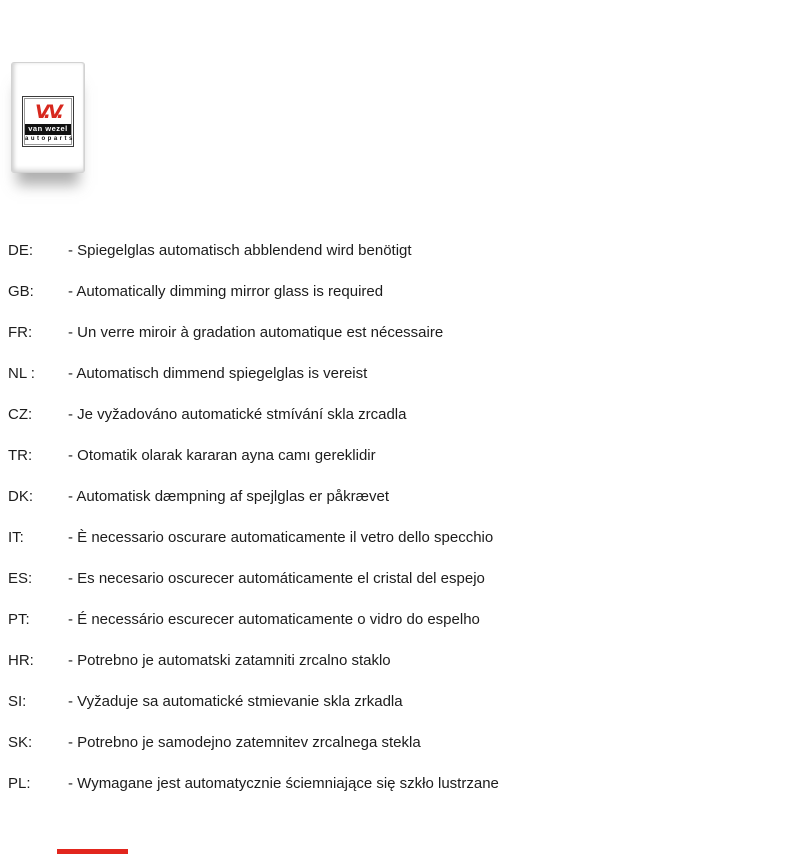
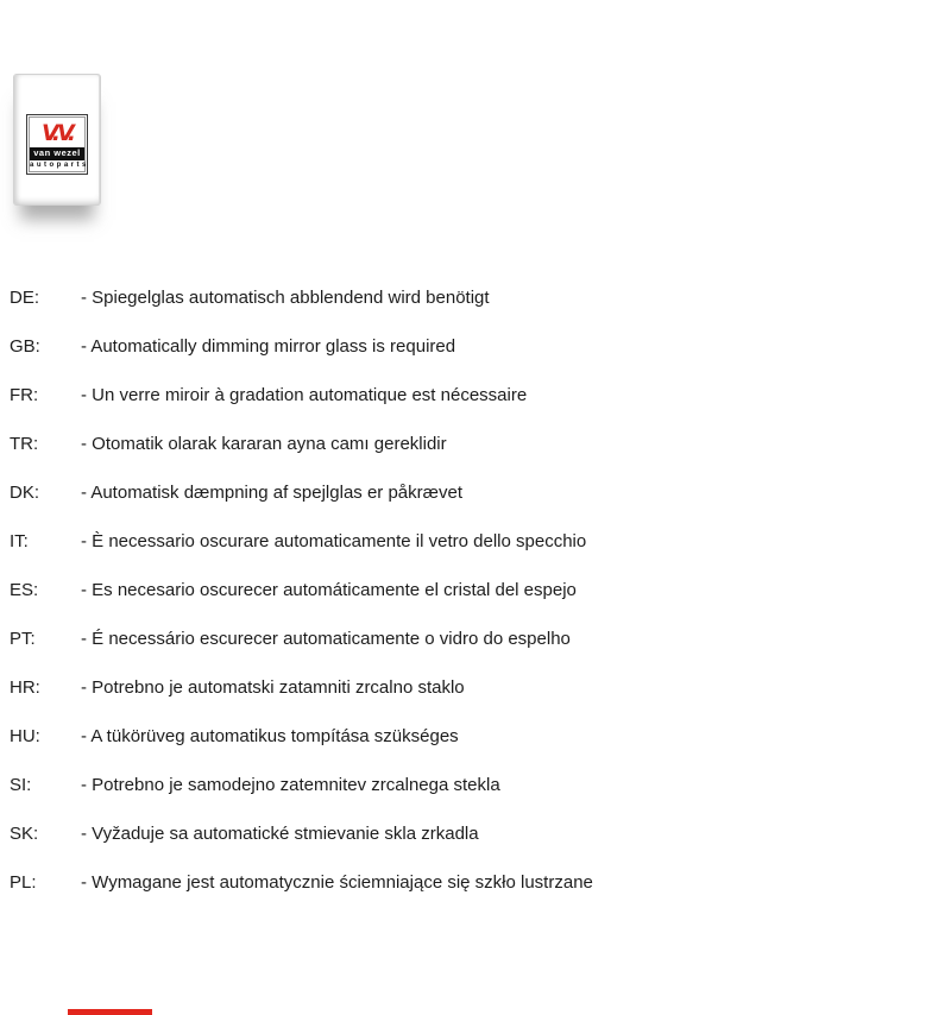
  V.V.
  van wezel
  DE:
  - Spiegelglas automatisch abblendend wird benötigt
  GB:
  - Automatically dimming mirror glass is required
  FR:
  - Un verre miroir à gradation automatique est nécessaire
- NL :
- - Automatisch dimmend spiegelglas is vereist
- CZ:
- - Je vyžadováno automatické stmívání skla zrcadla
  TR:
  - Otomatik olarak kararan ayna camı gereklidir
  DK:
  - Automatisk dæmpning af spejlglas er påkrævet
  IT:
  - È necessario oscurare automaticamente il vetro dello specchio
  ES:
  - Es necesario oscurecer automáticamente el cristal del espejo
  PT:
  - É necessário escurecer automaticamente o vidro do espelho
  HR:
  - Potrebno je automatski zatamniti zrcalno staklo
+ HU:
+ - A tükörüveg automatikus tompítása szükséges
  SI:
- - Vyžaduje sa automatické stmievanie skla zrkadla
+ - Potrebno je samodejno zatemnitev zrcalnega stekla
  SK:
- - Potrebno je samodejno zatemnitev zrcalnega stekla
+ - Vyžaduje sa automatické stmievanie skla zrkadla
  PL:
  - Wymagane jest automatycznie ściemniające się szkło lustrzane
